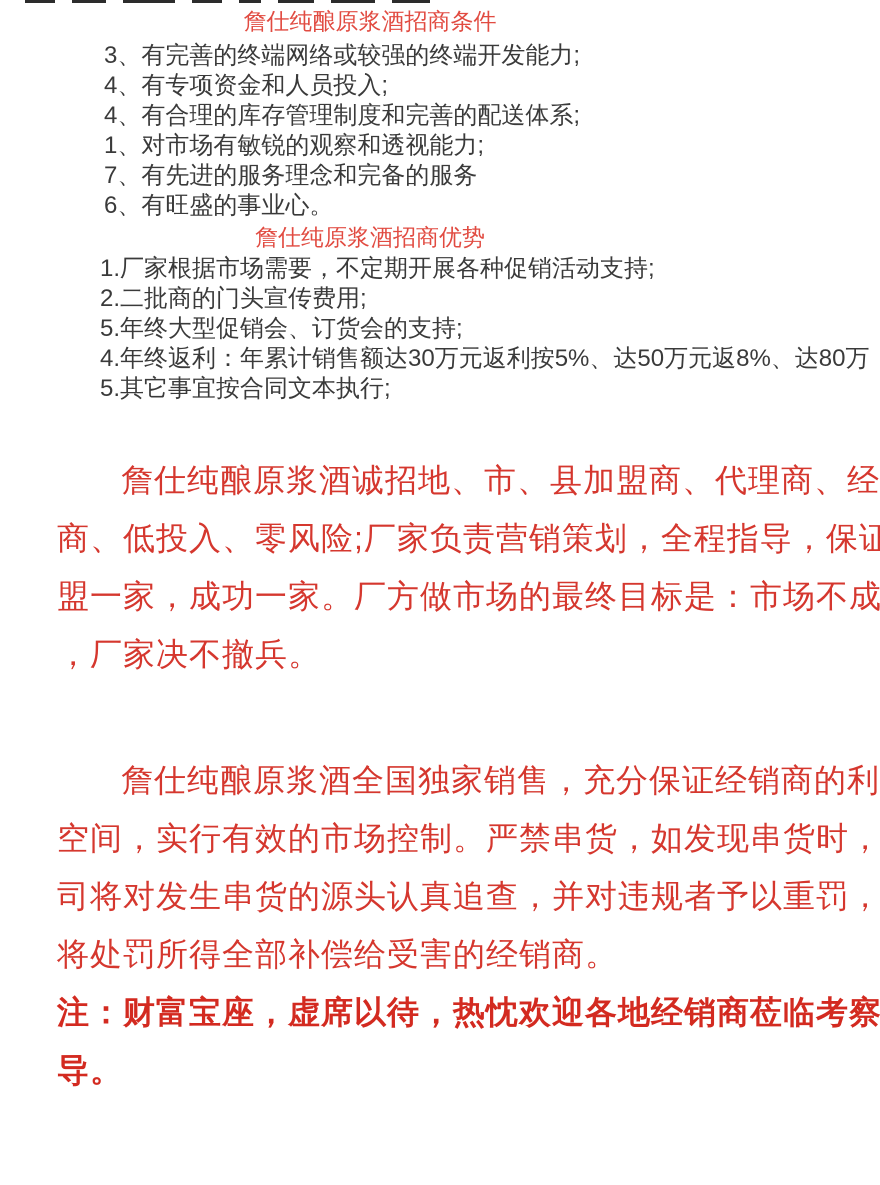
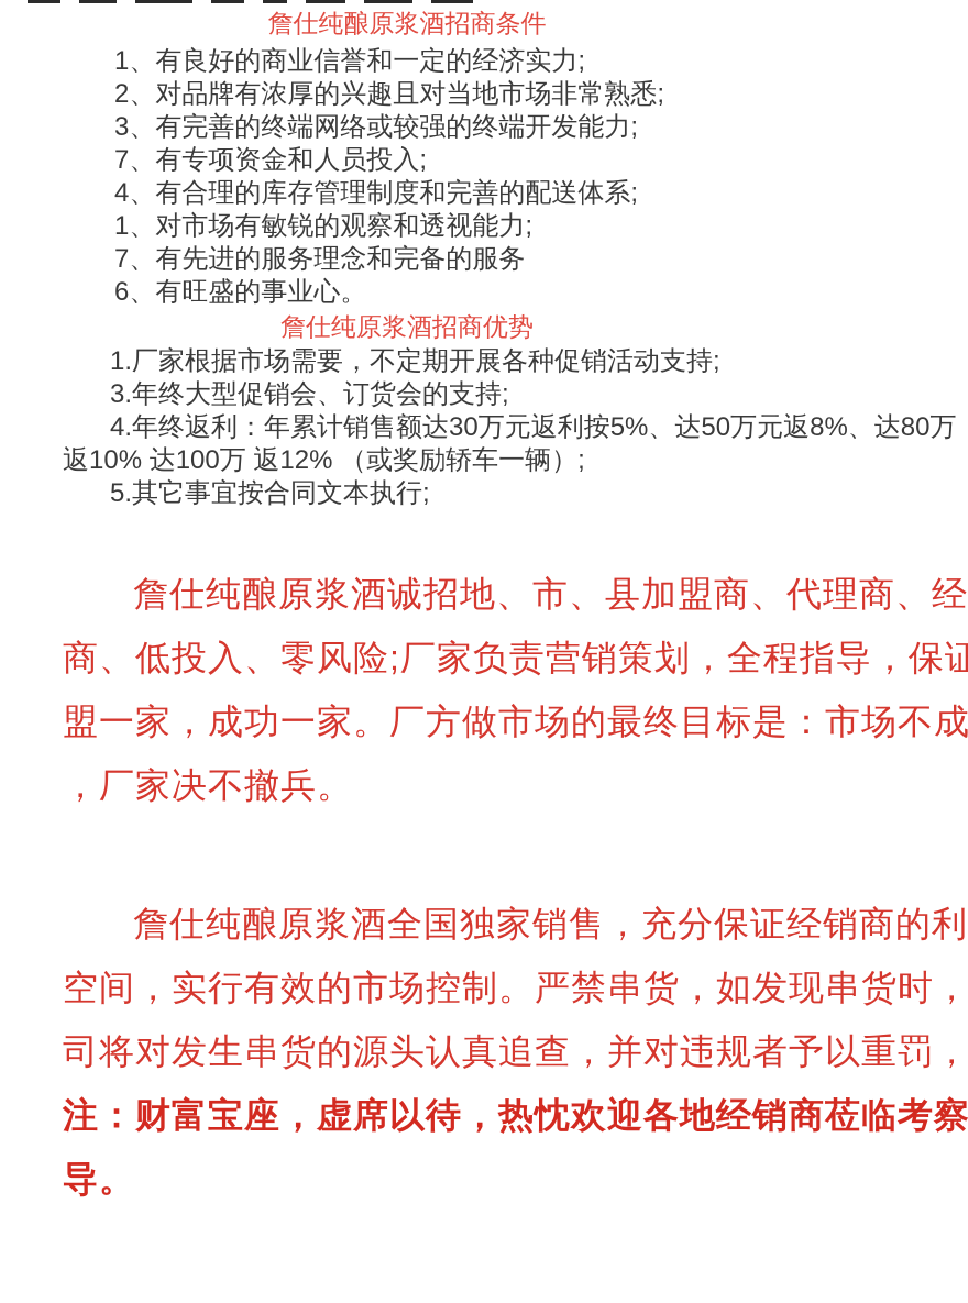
  詹仕纯酿原浆酒招商条件
+ 1、有良好的商业信誉和一定的经济实力;
+ 2、对品牌有浓厚的兴趣且对当地市场非常熟悉;
  3、有完善的终端网络或较强的终端开发能力;
- 4、有专项资金和人员投入;
+ 7、有专项资金和人员投入;
  4、有合理的库存管理制度和完善的配送体系;
  1、对市场有敏锐的观察和透视能力;
  7、有先进的服务理念和完备的服务
  6、有旺盛的事业心。
  詹仕纯原浆酒招商优势
  1.厂家根据市场需要，不定期开展各种促销活动支持;
- 2.二批商的门头宣传费用;
- 5.年终大型促销会、订货会的支持;
+ 3.年终大型促销会、订货会的支持;
  4.年终返利：年累计销售额达30万元返利按5%、达50万元返8%、达80万
+ 返10% 达100万 返12% （或奖励轿车一辆）;
  5.其它事宜按合同文本执行;
  詹仕纯酿原浆酒诚招地、市、县加盟商、代理商、经
  商、低投入、零风险;厂家负责营销策划，全程指导，保证
  盟一家，成功一家。厂方做市场的最终目标是：市场不成
  ，厂家决不撤兵。
  詹仕纯酿原浆酒全国独家销售，充分保证经销商的利
  空间，实行有效的市场控制。严禁串货，如发现串货时，
  司将对发生串货的源头认真追查，并对违规者予以重罚，
- 将处罚所得全部补偿给受害的经销商。
  注：财富宝座，虚席以待，热忱欢迎各地经销商莅临考察
  导。
